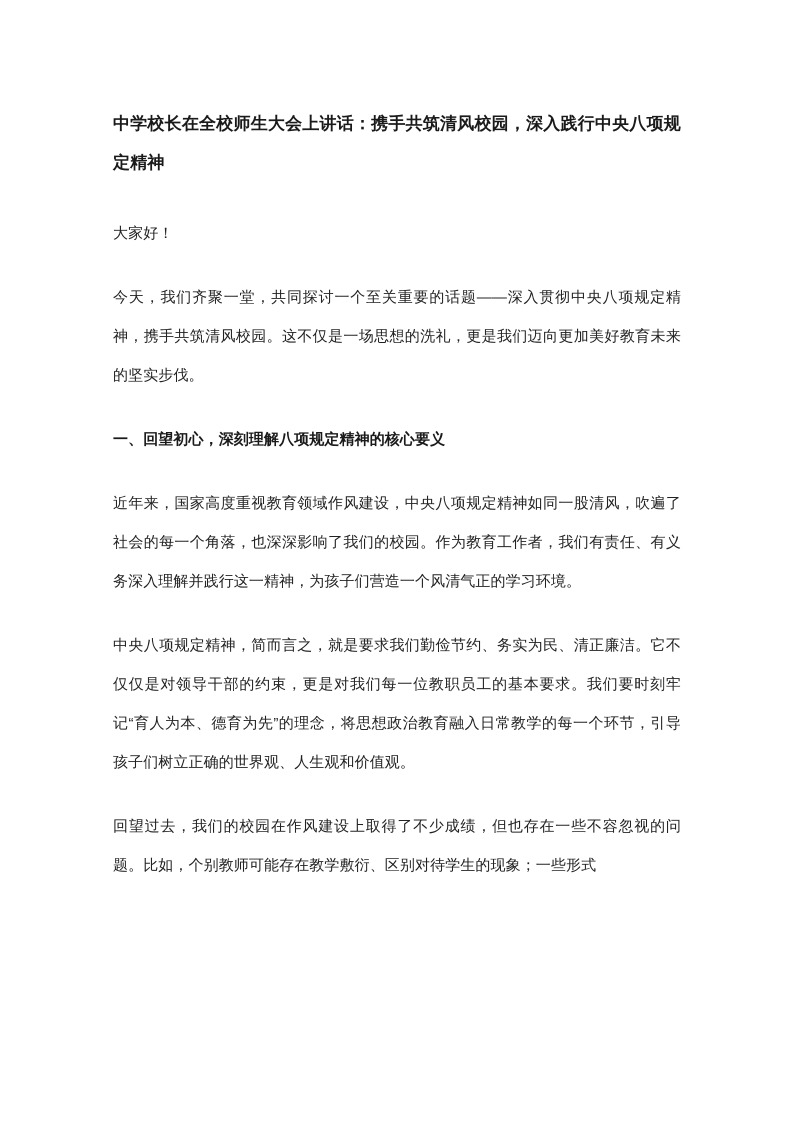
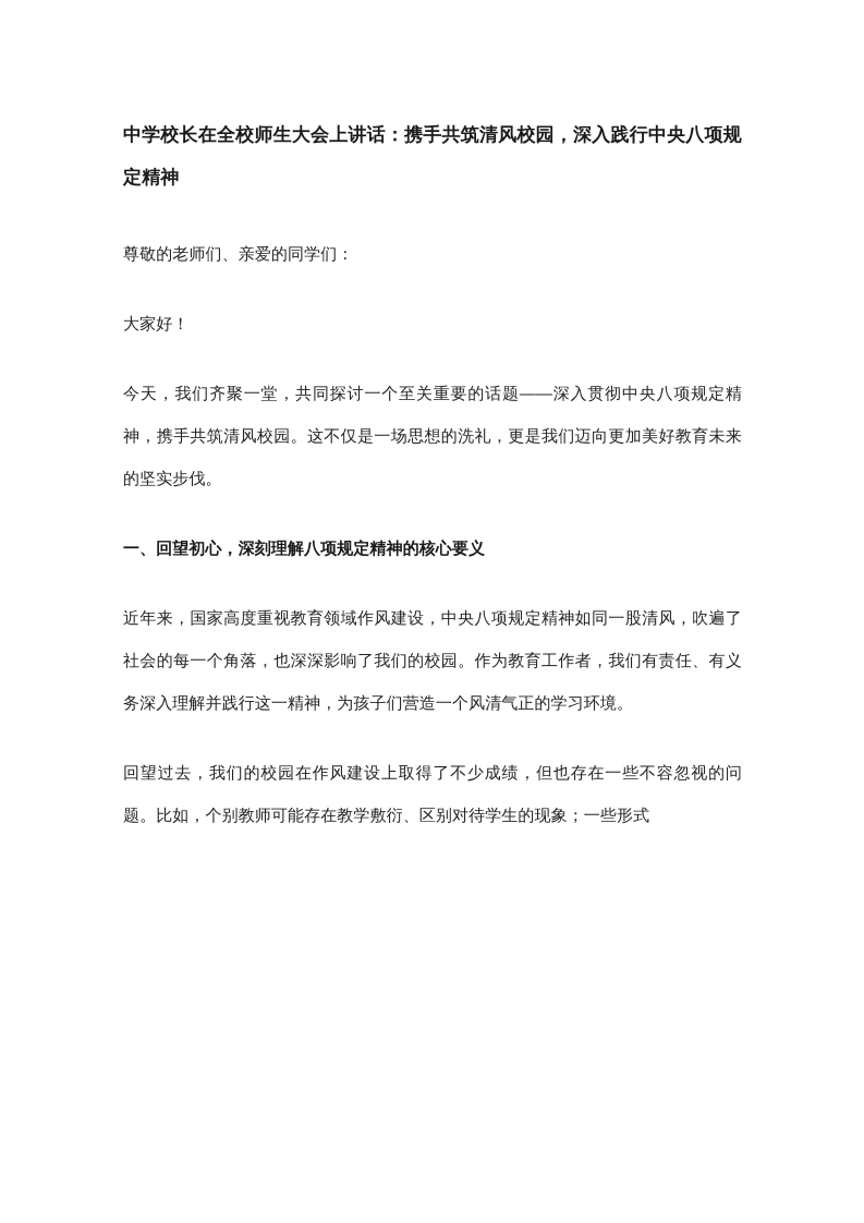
  中学校长在全校师生大会上讲话：携手共筑清风校园，深入践行中央八项规定精神
+ 尊敬的老师们、亲爱的同学们：
  大家好！
  今天，我们齐聚一堂，共同探讨一个至关重要的话题——深入贯彻中央八项规定精神，携手共筑清风校园。这不仅是一场思想的洗礼，更是我们迈向更加美好教育未来的坚实步伐。
  一、回望初心，深刻理解八项规定精神的核心要义
  近年来，国家高度重视教育领域作风建设，中央八项规定精神如同一股清风，吹遍了社会的每一个角落，也深深影响了我们的校园。作为教育工作者，我们有责任、有义务深入理解并践行这一精神，为孩子们营造一个风清气正的学习环境。
- 中央八项规定精神，简而言之，就是要求我们勤俭节约、务实为民、清正廉洁。它不仅仅是对领导干部的约束，更是对我们每一位教职员工的基本要求。我们要时刻牢记“育人为本、德育为先”的理念，将思想政治教育融入日常教学的每一个环节，引导孩子们树立正确的世界观、人生观和价值观。
  回望过去，我们的校园在作风建设上取得了不少成绩，但也存在一些不容忽视的问题。比如，个别教师可能存在教学敷衍、区别对待学生的现象；一些形式
